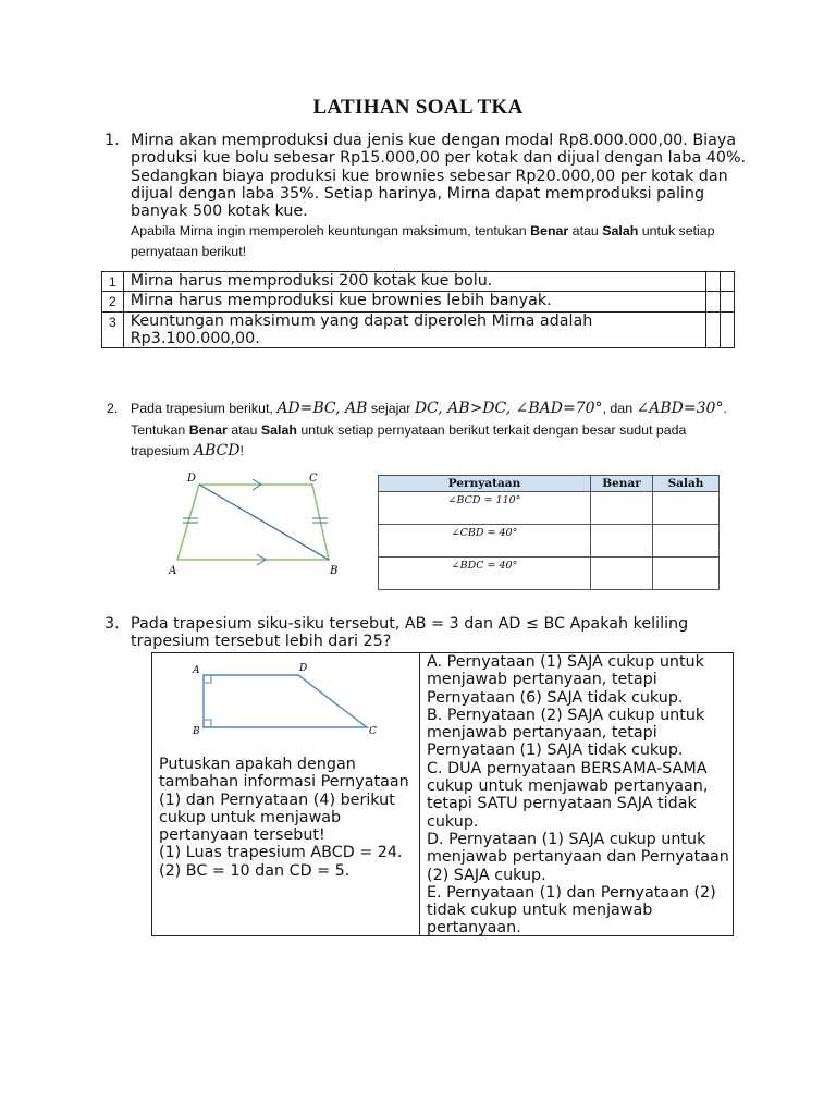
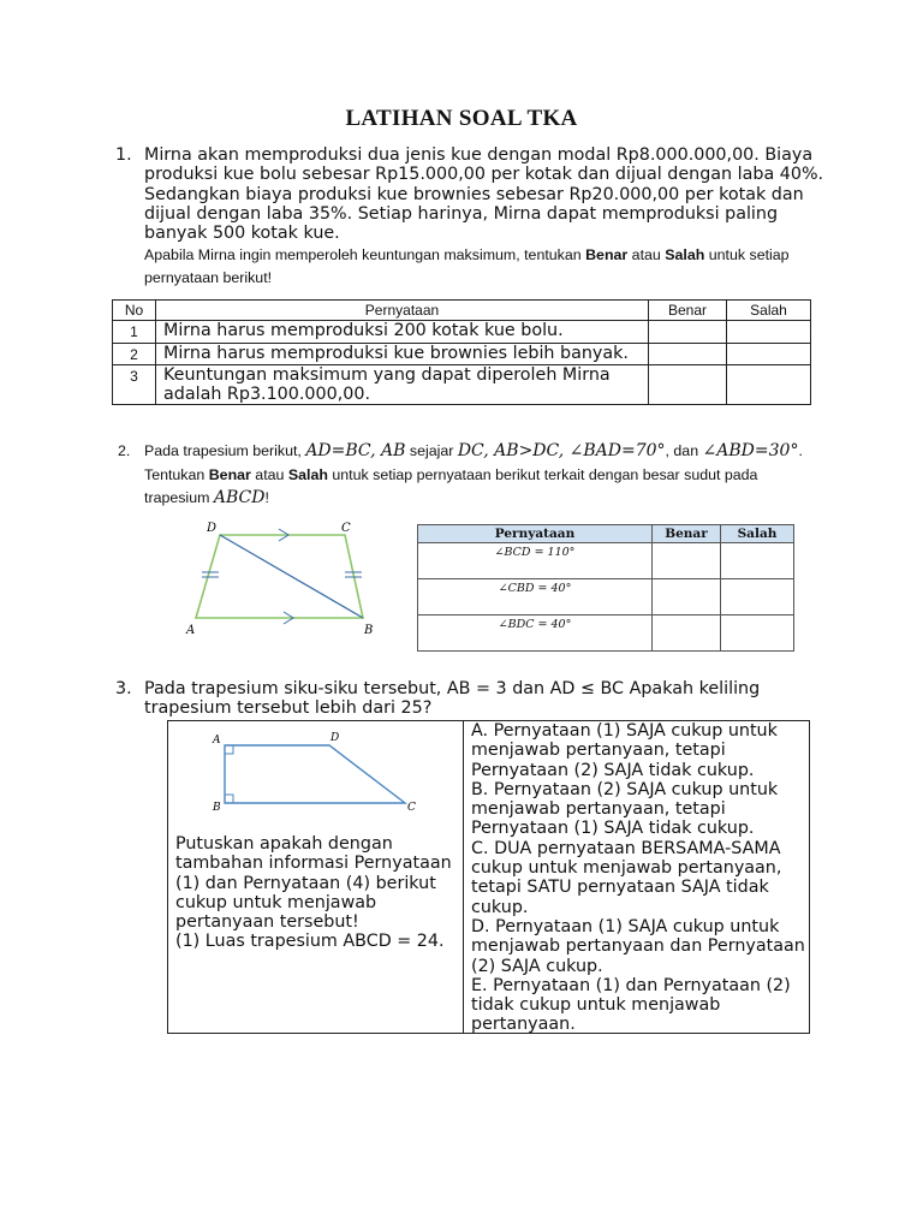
  LATIHAN SOAL TKA
  1.
  Mirna akan memproduksi dua jenis kue dengan modal Rp8.000.000,00. Biaya produksi kue bolu sebesar Rp15.000,00 per kotak dan dijual dengan laba 40%. Sedangkan biaya produksi kue brownies sebesar Rp20.000,00 per kotak dan dijual dengan laba 35%. Setiap harinya, Mirna dapat memproduksi paling banyak 500 kotak kue.
  Apabila Mirna ingin memperoleh keuntungan maksimum, tentukan Benar atau Salah untuk setiap pernyataan berikut!
+ No	Pernyataan	Benar	Salah
  1	Mirna harus memproduksi 200 kotak kue bolu.
  2	Mirna harus memproduksi kue brownies lebih banyak.
  3	Keuntungan maksimum yang dapat diperoleh Mirna adalah Rp3.100.000,00.
  2.
  Pada trapesium berikut, AD=BC, AB sejajar DC, AB>DC, ∠BAD=70°, dan ∠ABD=30°. Tentukan Benar atau Salah untuk setiap pernyataan berikut terkait dengan besar sudut pada trapesium ABCD!
  D
  C
  A
  B
  Pernyataan	Benar	Salah
  ∠BCD = 110°
  ∠CBD = 40°
  ∠BDC = 40°
  3.
  Pada trapesium siku-siku tersebut, AB = 3 dan AD ≤ BC Apakah keliling trapesium tersebut lebih dari 25?
  A
  D
  B
  C
  Putuskan apakah dengan tambahan informasi Pernyataan (1) dan Pernyataan (4) berikut cukup untuk menjawab pertanyaan tersebut!
  (1) Luas trapesium ABCD = 24.
- (2) BC = 10 dan CD = 5.
- A. Pernyataan (1) SAJA cukup untuk menjawab pertanyaan, tetapi Pernyataan (6) SAJA tidak cukup.
+ A. Pernyataan (1) SAJA cukup untuk menjawab pertanyaan, tetapi Pernyataan (2) SAJA tidak cukup.
  B. Pernyataan (2) SAJA cukup untuk menjawab pertanyaan, tetapi Pernyataan (1) SAJA tidak cukup.
  C. DUA pernyataan BERSAMA-SAMA cukup untuk menjawab pertanyaan, tetapi SATU pernyataan SAJA tidak cukup.
  D. Pernyataan (1) SAJA cukup untuk menjawab pertanyaan dan Pernyataan (2) SAJA cukup.
  E. Pernyataan (1) dan Pernyataan (2) tidak cukup untuk menjawab pertanyaan.
